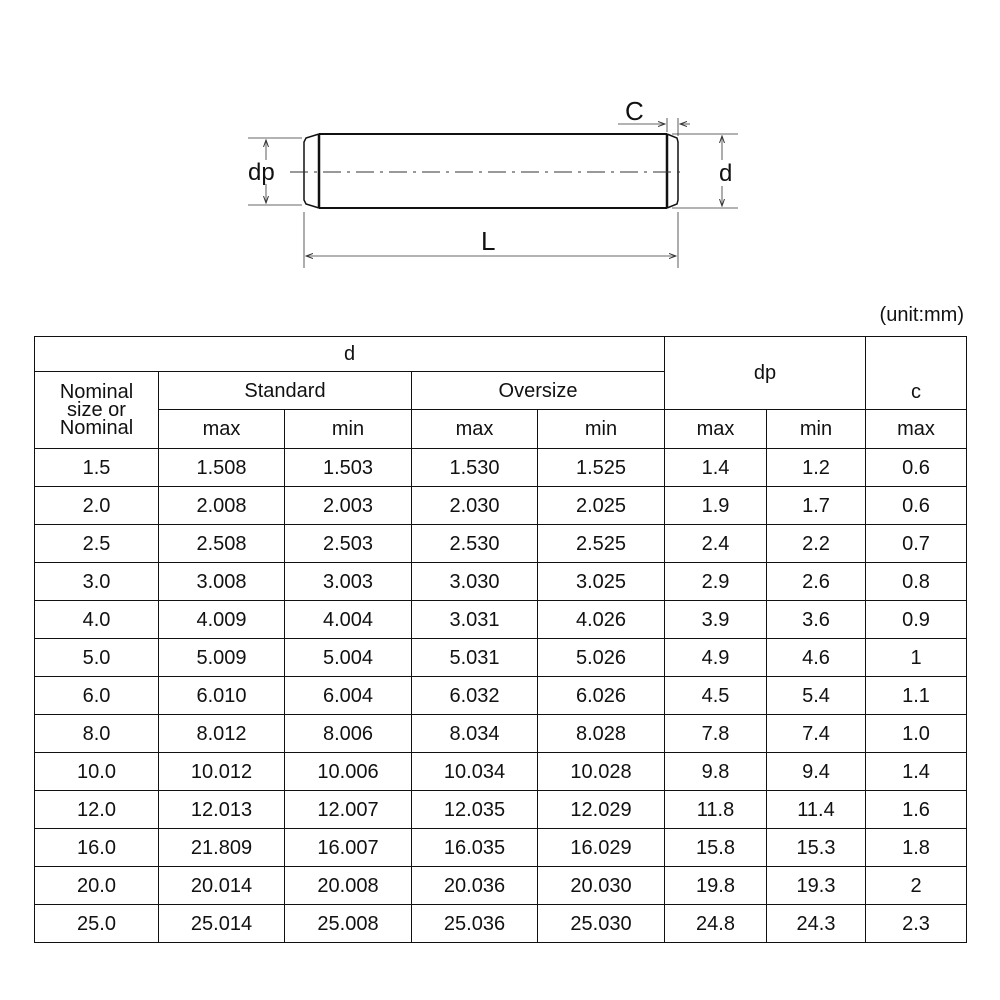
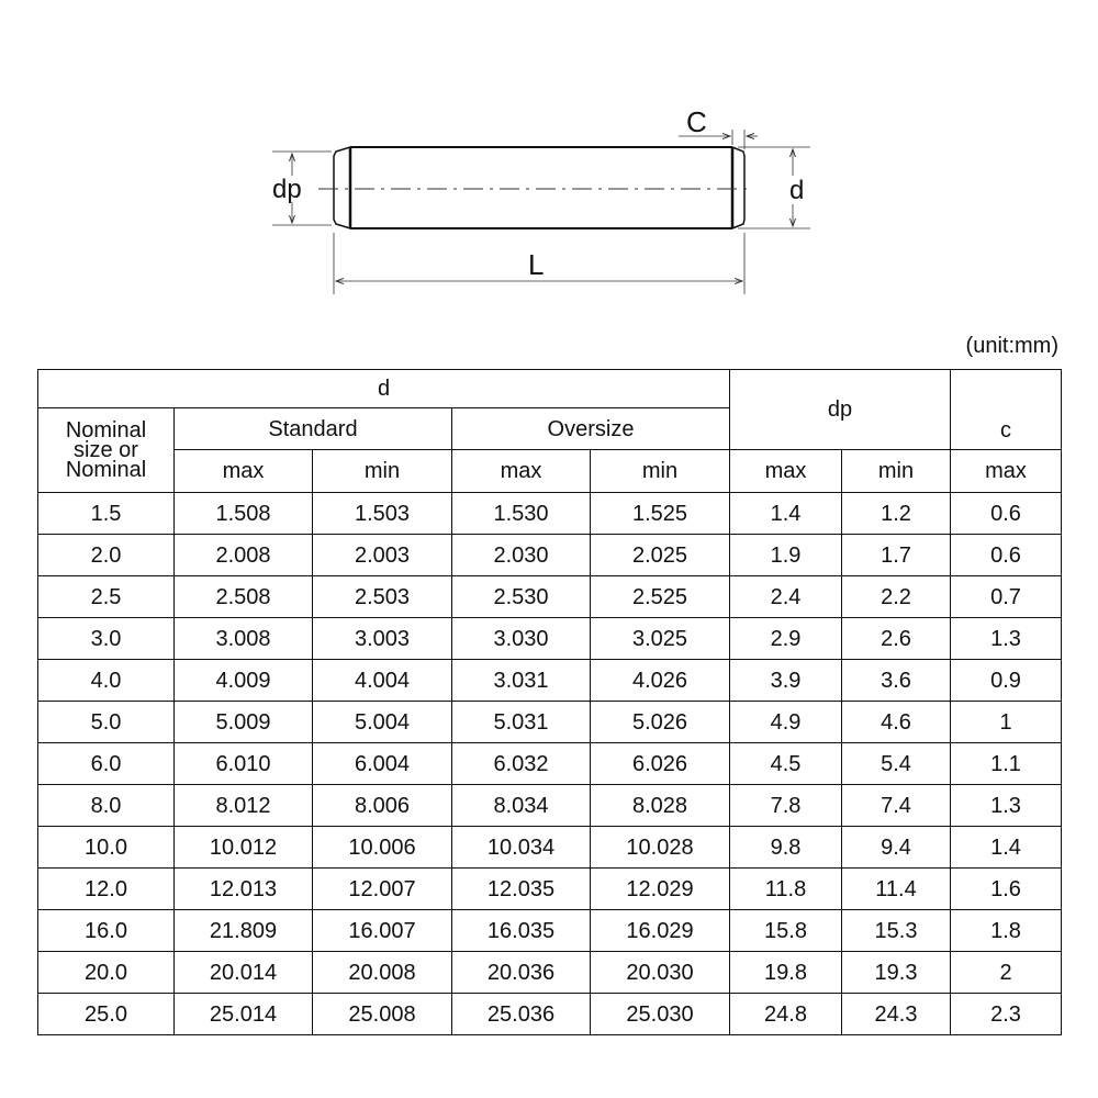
  dp
  d
  L
  C
  (unit:mm)
  d	dp	c
  Nominal size or Nominal	Standard	Oversize
  max	min	max	min	max	min	max
  1.5	1.508	1.503	1.530	1.525	1.4	1.2	0.6
  2.0	2.008	2.003	2.030	2.025	1.9	1.7	0.6
  2.5	2.508	2.503	2.530	2.525	2.4	2.2	0.7
- 3.0	3.008	3.003	3.030	3.025	2.9	2.6	0.8
+ 3.0	3.008	3.003	3.030	3.025	2.9	2.6	1.3
  4.0	4.009	4.004	3.031	4.026	3.9	3.6	0.9
  5.0	5.009	5.004	5.031	5.026	4.9	4.6	1
  6.0	6.010	6.004	6.032	6.026	4.5	5.4	1.1
- 8.0	8.012	8.006	8.034	8.028	7.8	7.4	1.0
+ 8.0	8.012	8.006	8.034	8.028	7.8	7.4	1.3
  10.0	10.012	10.006	10.034	10.028	9.8	9.4	1.4
  12.0	12.013	12.007	12.035	12.029	11.8	11.4	1.6
  16.0	21.809	16.007	16.035	16.029	15.8	15.3	1.8
  20.0	20.014	20.008	20.036	20.030	19.8	19.3	2
  25.0	25.014	25.008	25.036	25.030	24.8	24.3	2.3
